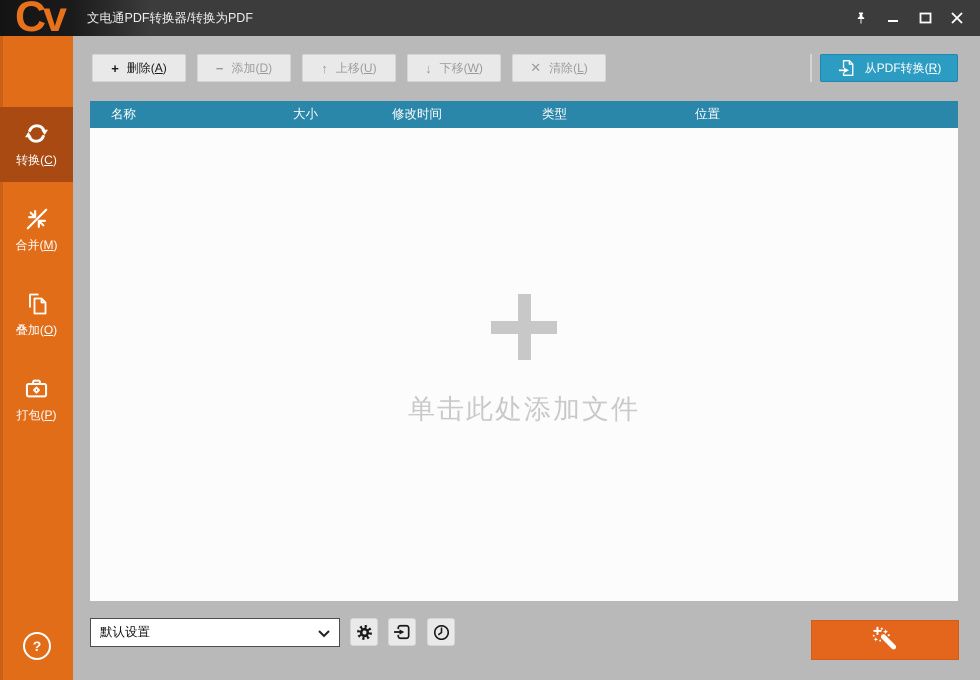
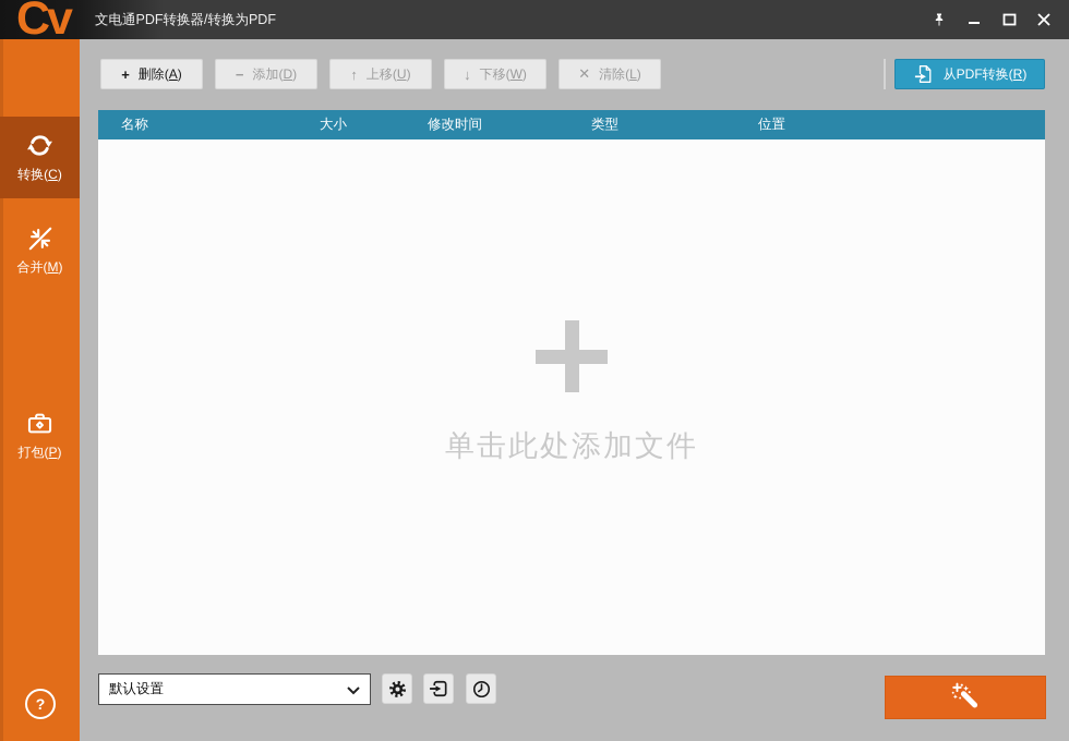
  Cv
  文电通PDF转换器/转换为PDF
  转换(C)
  合并(M)
- 叠加(O)
  打包(P)
  ?
  +
  删除(A)
  −
  添加(D)
  ↑
  上移(U)
  ↓
  下移(W)
  ✕
  清除(L)
  从PDF转换(R)
  名称
  大小
  修改时间
  类型
  位置
  单击此处添加文件
  默认设置
